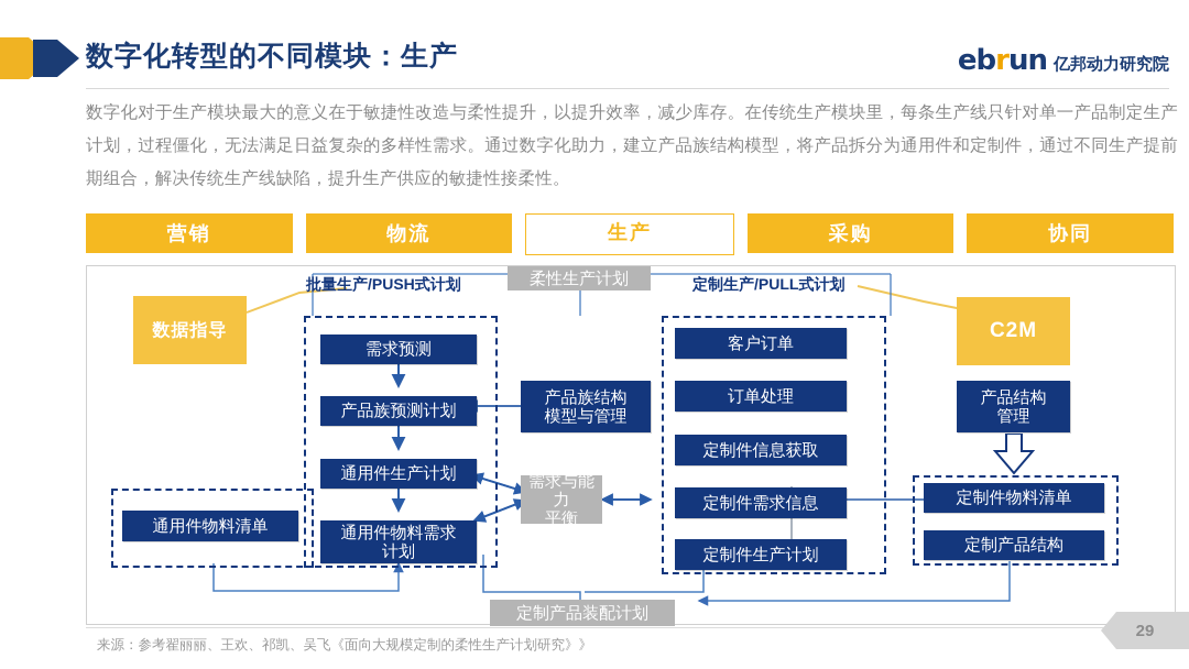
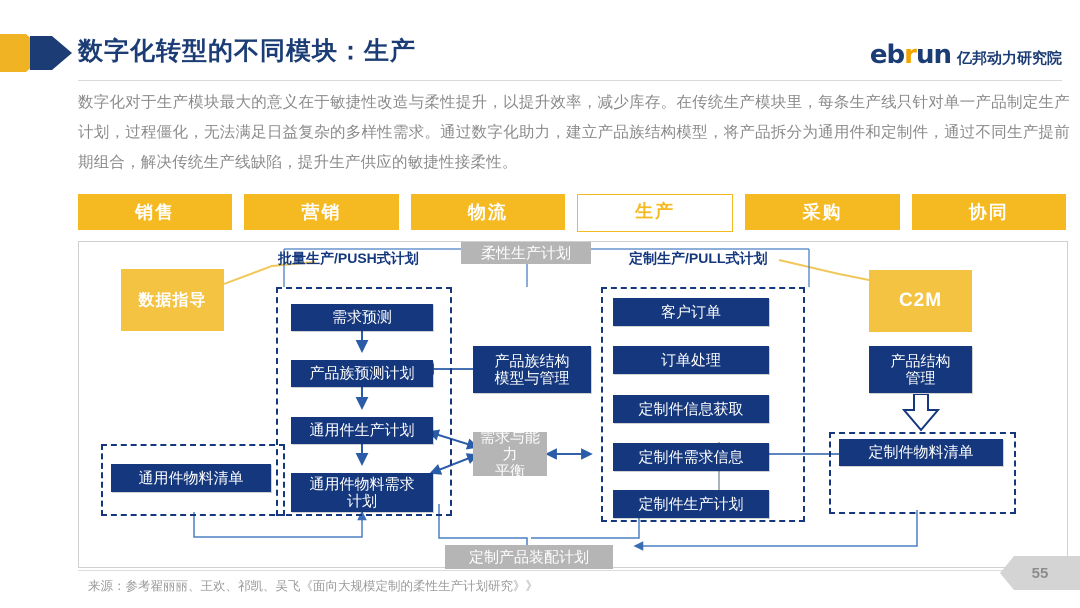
  数字化转型的不同模块：生产
  ebrun
  亿邦动力研究院
  数字化对于生产模块最大的意义在于敏捷性改造与柔性提升，以提升效率，减少库存。在传统生产模块里，每条生产线只针对单一产品制定生产计划，过程僵化，无法满足日益复杂的多样性需求。通过数字化助力，建立产品族结构模型，将产品拆分为通用件和定制件，通过不同生产提前期组合，解决传统生产线缺陷，提升生产供应的敏捷性接柔性。
+ 销售
  营销
  物流
  生产
  采购
  协同
  批量生产/PUSH式计划
  定制生产/PULL式计划
  柔性生产计划
  需求与能力
  平衡
  定制产品装配计划
  数据指导
  C2M
  需求预测
  产品族预测计划
  通用件生产计划
  通用件物料需求
  计划
  产品族结构
  模型与管理
  客户订单
  订单处理
  定制件信息获取
  定制件需求信息
  定制件生产计划
  产品结构
  管理
  定制件物料清单
- 定制产品结构
  通用件物料清单
  来源：参考翟丽丽、王欢、祁凯、吴飞《面向大规模定制的柔性生产计划研究》》
- 29
+ 55
